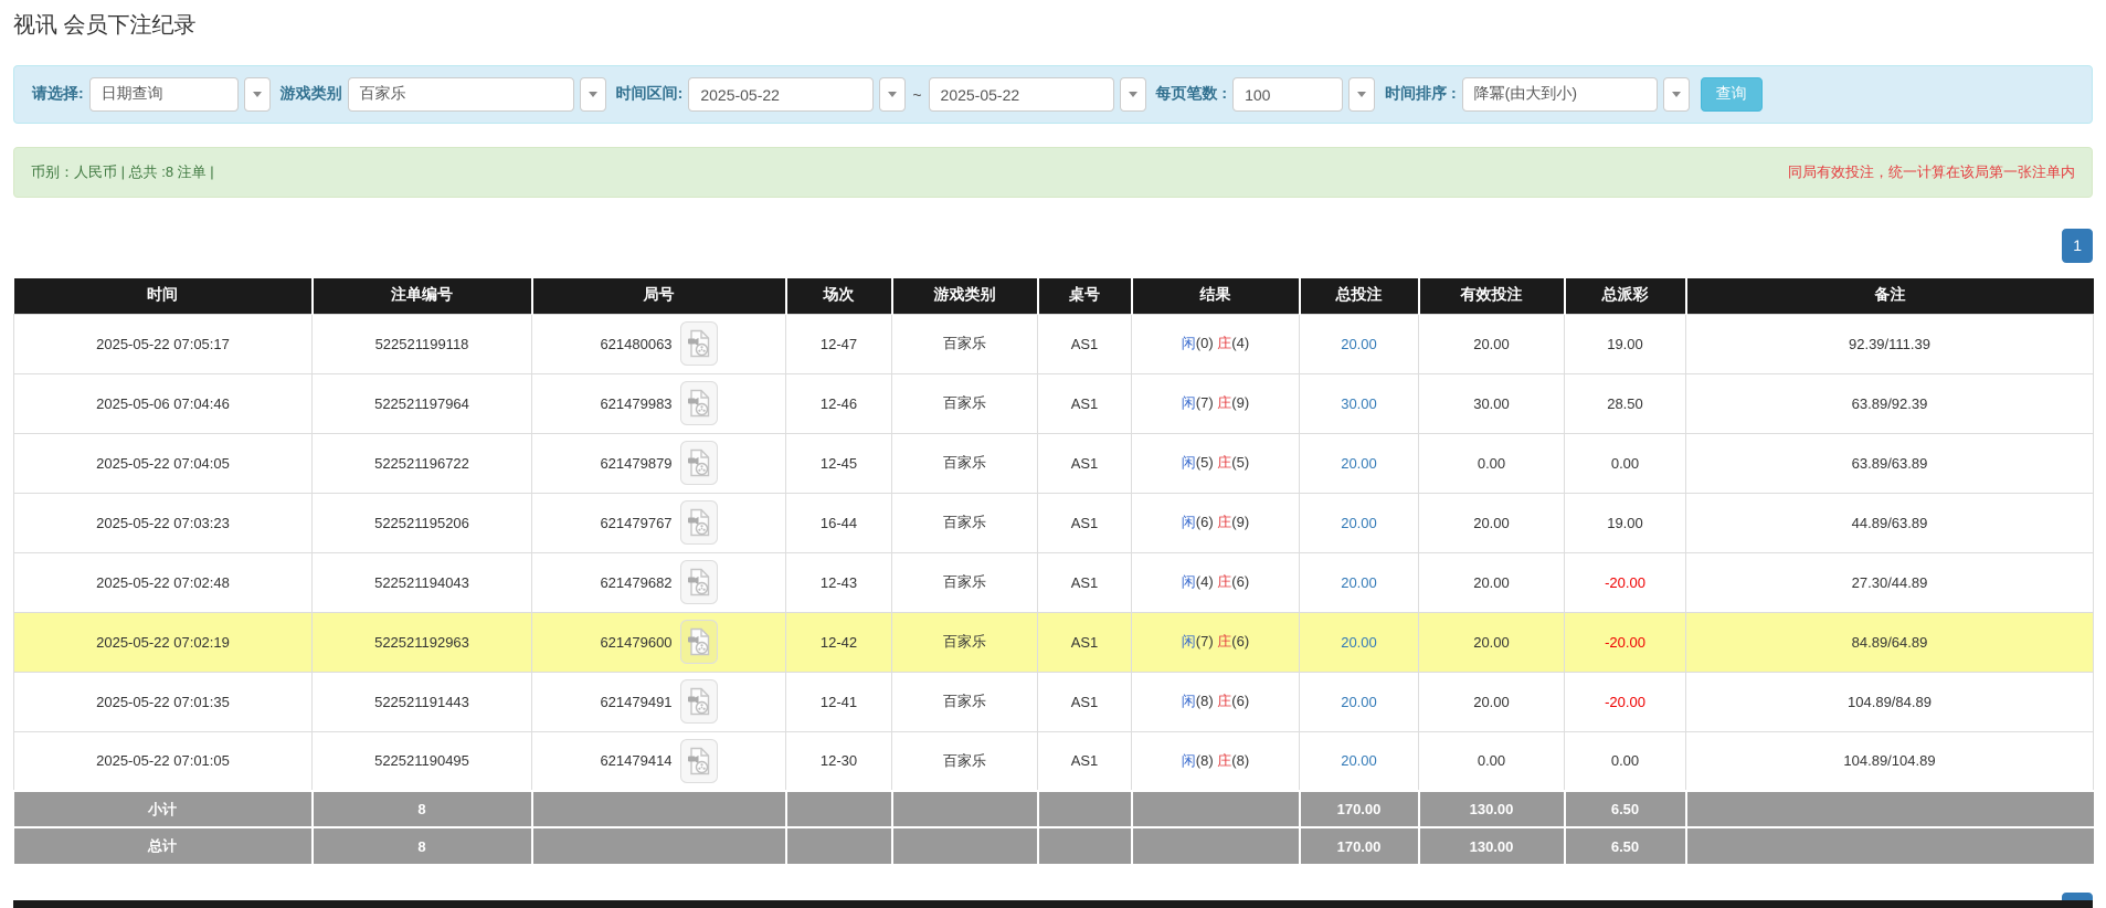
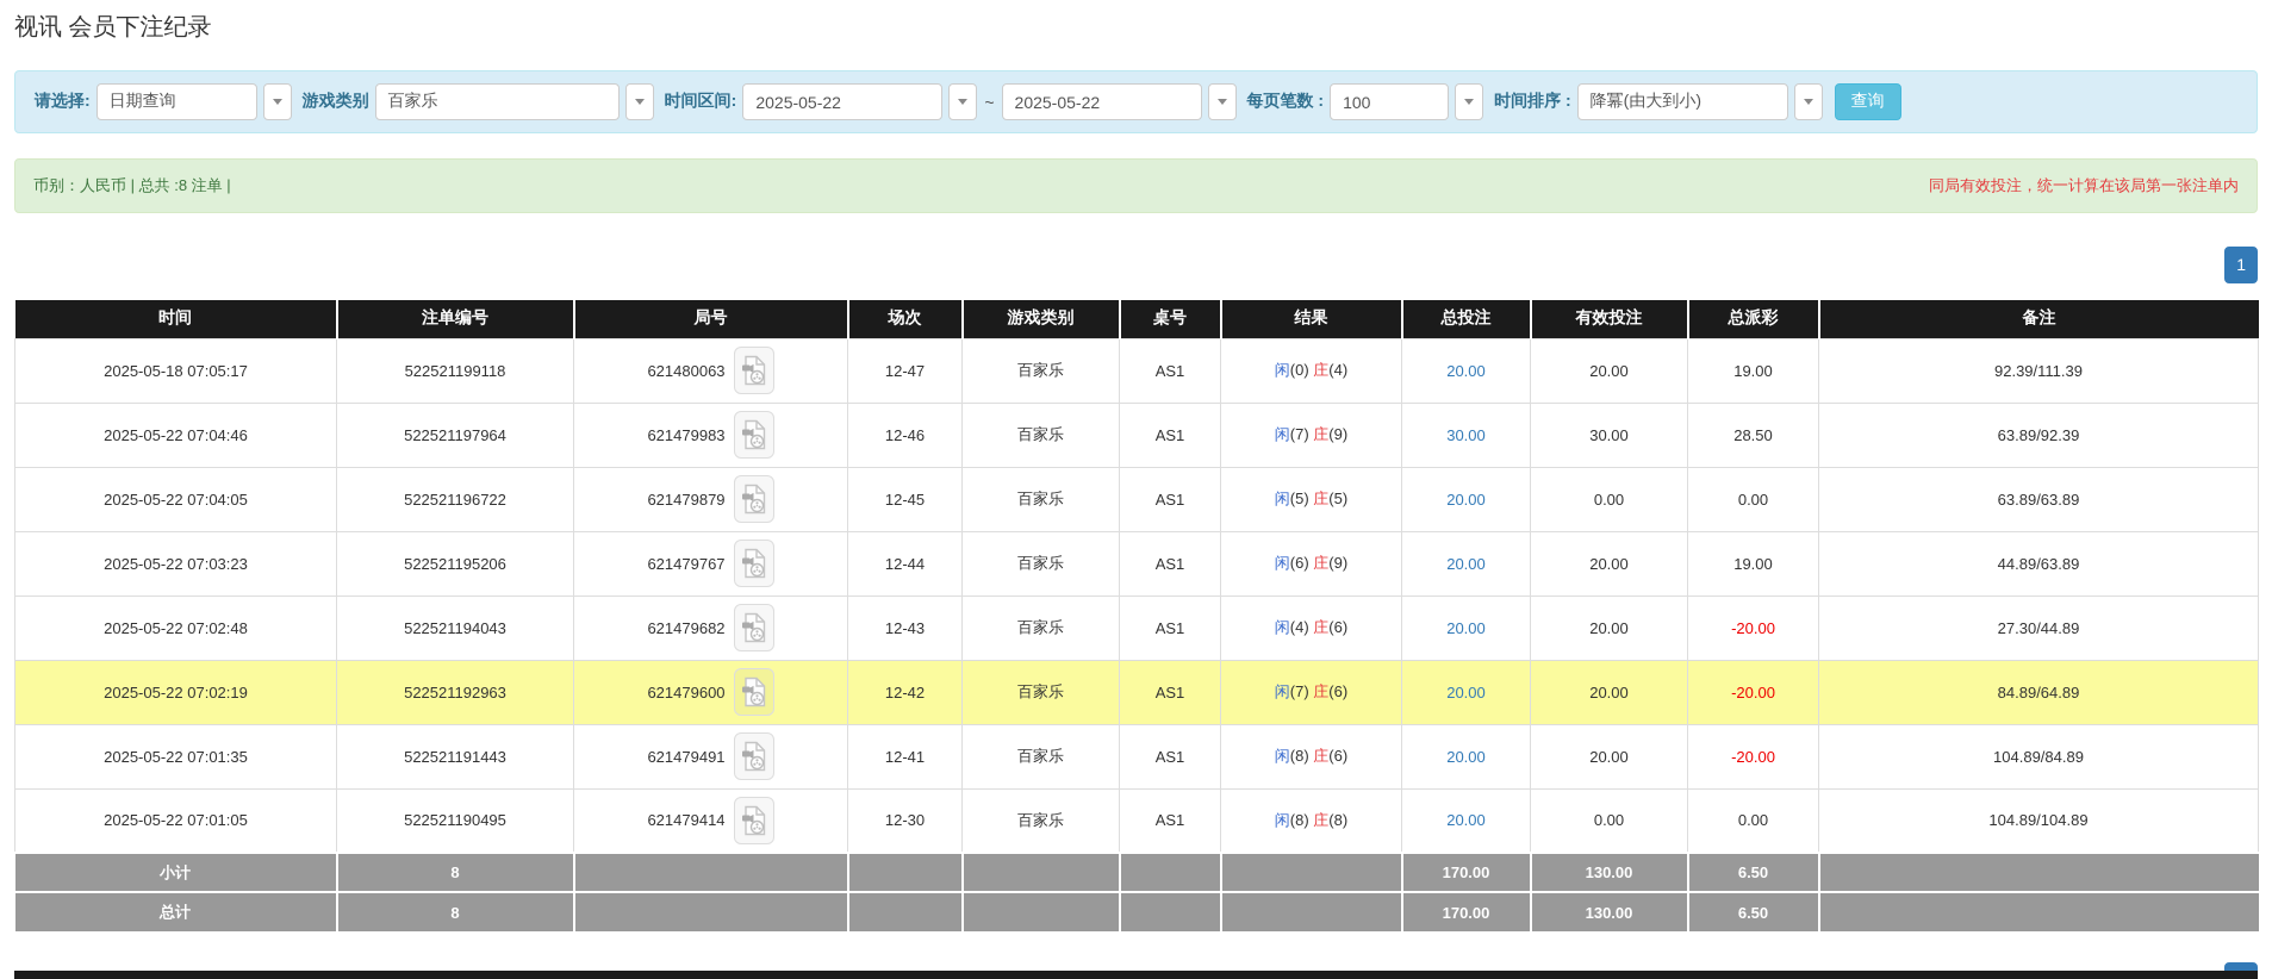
  视讯 会员下注纪录
  请选择:
  日期查询
  游戏类别
  百家乐
  时间区间:
  2025-05-22
  ~
  2025-05-22
  每页笔数 :
  100
  时间排序 :
  降冪(由大到小)
  查询
  币别：人民币 | 总共 :8 注单 |
  同局有效投注，统一计算在该局第一张注单内
  1
  时间	注单编号	局号	场次	游戏类别	桌号	结果	总投注	有效投注	总派彩	备注
- 2025-05-22 07:05:17	522521199118	621480063	12-47	百家乐	AS1	闲(0) 庄(4)	20.00	20.00	19.00	92.39/111.39
+ 2025-05-18 07:05:17	522521199118	621480063	12-47	百家乐	AS1	闲(0) 庄(4)	20.00	20.00	19.00	92.39/111.39
- 2025-05-06 07:04:46	522521197964	621479983	12-46	百家乐	AS1	闲(7) 庄(9)	30.00	30.00	28.50	63.89/92.39
+ 2025-05-22 07:04:46	522521197964	621479983	12-46	百家乐	AS1	闲(7) 庄(9)	30.00	30.00	28.50	63.89/92.39
  2025-05-22 07:04:05	522521196722	621479879	12-45	百家乐	AS1	闲(5) 庄(5)	20.00	0.00	0.00	63.89/63.89
- 2025-05-22 07:03:23	522521195206	621479767	16-44	百家乐	AS1	闲(6) 庄(9)	20.00	20.00	19.00	44.89/63.89
+ 2025-05-22 07:03:23	522521195206	621479767	12-44	百家乐	AS1	闲(6) 庄(9)	20.00	20.00	19.00	44.89/63.89
  2025-05-22 07:02:48	522521194043	621479682	12-43	百家乐	AS1	闲(4) 庄(6)	20.00	20.00	-20.00	27.30/44.89
  2025-05-22 07:02:19	522521192963	621479600	12-42	百家乐	AS1	闲(7) 庄(6)	20.00	20.00	-20.00	84.89/64.89
  2025-05-22 07:01:35	522521191443	621479491	12-41	百家乐	AS1	闲(8) 庄(6)	20.00	20.00	-20.00	104.89/84.89
  2025-05-22 07:01:05	522521190495	621479414	12-30	百家乐	AS1	闲(8) 庄(8)	20.00	0.00	0.00	104.89/104.89
  小计	8						170.00	130.00	6.50
  总计	8						170.00	130.00	6.50
